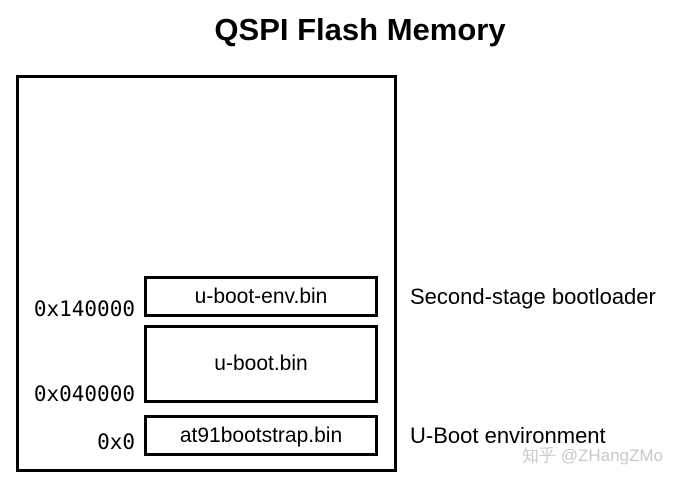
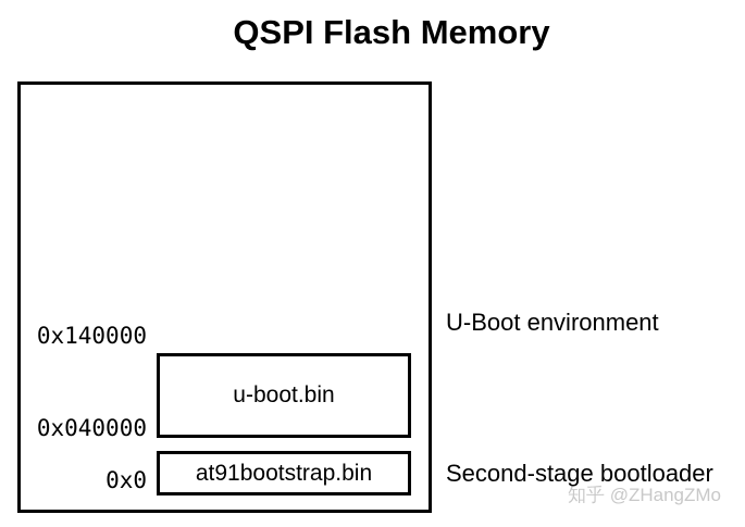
  QSPI Flash Memory
- u-boot-env.bin
  0x140000
- Second-stage bootloader
+ U-Boot environment
  u-boot.bin
  0x040000
  at91bootstrap.bin
  0x0
- U-Boot environment
+ Second-stage bootloader
  知乎 @ZHangZMo
